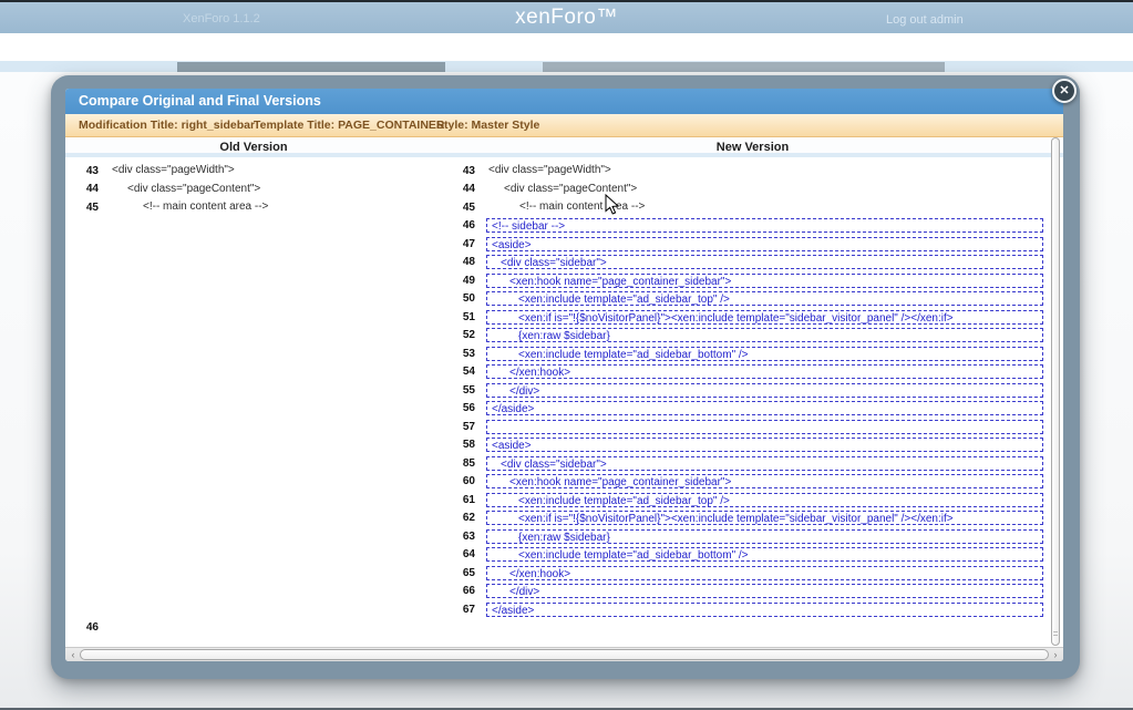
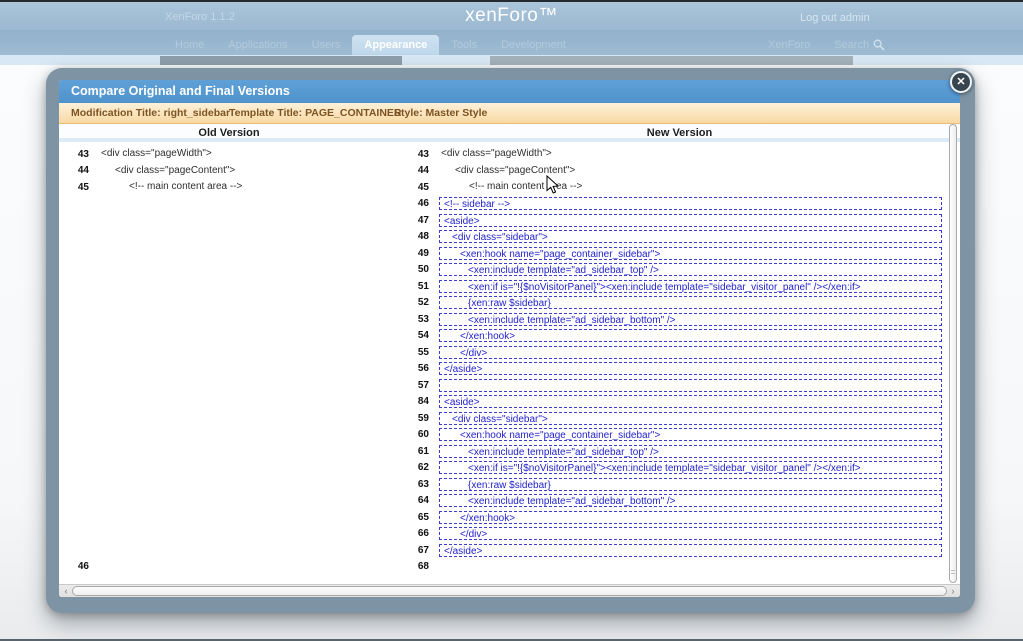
  XenForo 1.1.2
  xenForo™
  Log out admin
+ Home
+ Applications
+ Users
+ Appearance
+ Tools
+ Development
+ XenForo
+ Search
  ✕
  Compare Original and Final Versions
  Modification Title: right_sidebar
  Template Title: PAGE_CONTAINER
  Style: Master Style
  Old Version
  New Version
  43
  <div class="pageWidth">
  44
  <div class="pageContent">
  45
  <!-- main content area -->
  46
  43
  <div class="pageWidth">
  44
  <div class="pageContent">
  45
  <!-- main contentea -->
  46
  <!-- sidebar -->
  47
  <aside>
  48
  <div class="sidebar">
  49
  <xen:hook name="page_container_sidebar">
  50
  <xen:include template="ad_sidebar_top" />
  51
  <xen:if is="!{$noVisitorPanel}"><xen:include template="sidebar_visitor_panel" /></xen:if>
  52
  {xen:raw $sidebar}
  53
  <xen:include template="ad_sidebar_bottom" />
  54
  </xen:hook>
  55
  </div>
  56
  </aside>
  57
- 58
+ 84
  <aside>
- 85
+ 59
  <div class="sidebar">
  60
  <xen:hook name="page_container_sidebar">
  61
  <xen:include template="ad_sidebar_top" />
  62
  <xen:if is="!{$noVisitorPanel}"><xen:include template="sidebar_visitor_panel" /></xen:if>
  63
  {xen:raw $sidebar}
  64
  <xen:include template="ad_sidebar_bottom" />
  65
  </xen:hook>
  66
  </div>
  67
  </aside>
+ 68
  ‹
  ›
